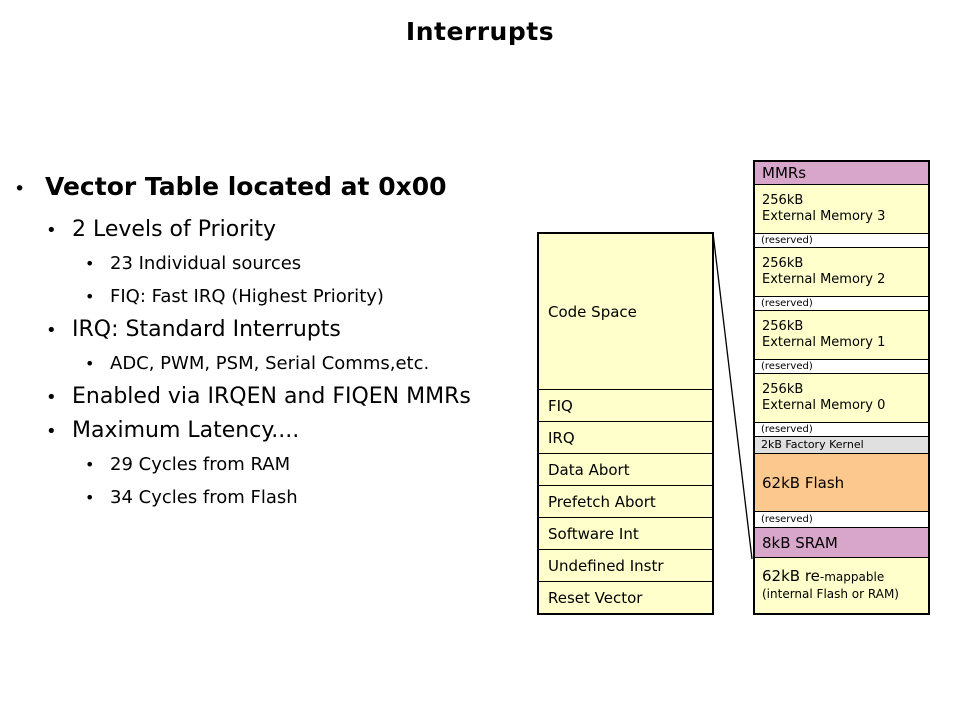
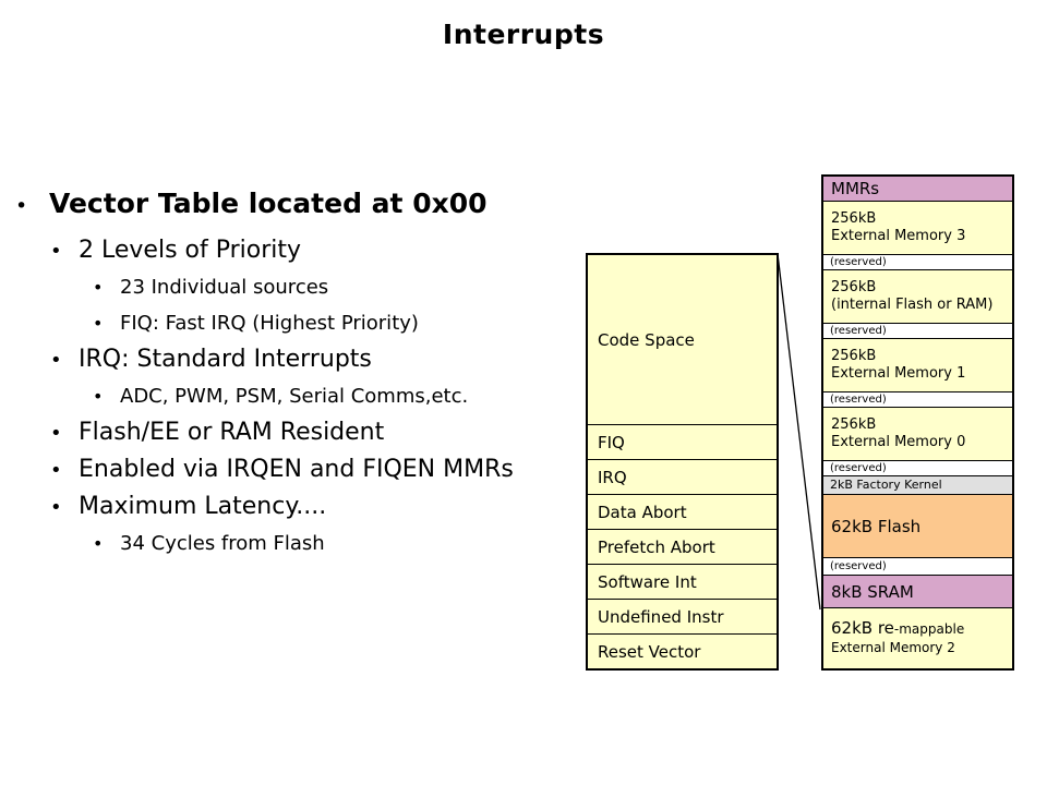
  Interrupts
  Vector Table located at 0x00
  2 Levels of Priority
  23 Individual sources
  FIQ: Fast IRQ (Highest Priority)
  IRQ: Standard Interrupts
  ADC, PWM, PSM, Serial Comms,etc.
+ Flash/EE or RAM Resident
  Enabled via IRQEN and FIQEN MMRs
  Maximum Latency....
- 29 Cycles from RAM
  34 Cycles from Flash
  Code Space
  FIQ
  IRQ
  Data Abort
  Prefetch Abort
  Software Int
  Undefined Instr
  Reset Vector
  MMRs
  256kB
  External Memory 3
  (reserved)
  256kB
- External Memory 2
+ (internal Flash or RAM)
  (reserved)
  256kB
  External Memory 1
  (reserved)
  256kB
  External Memory 0
  (reserved)
  2kB Factory Kernel
  62kB Flash
  (reserved)
  8kB SRAM
  62kB re-mappable
- (internal Flash or RAM)
+ External Memory 2
